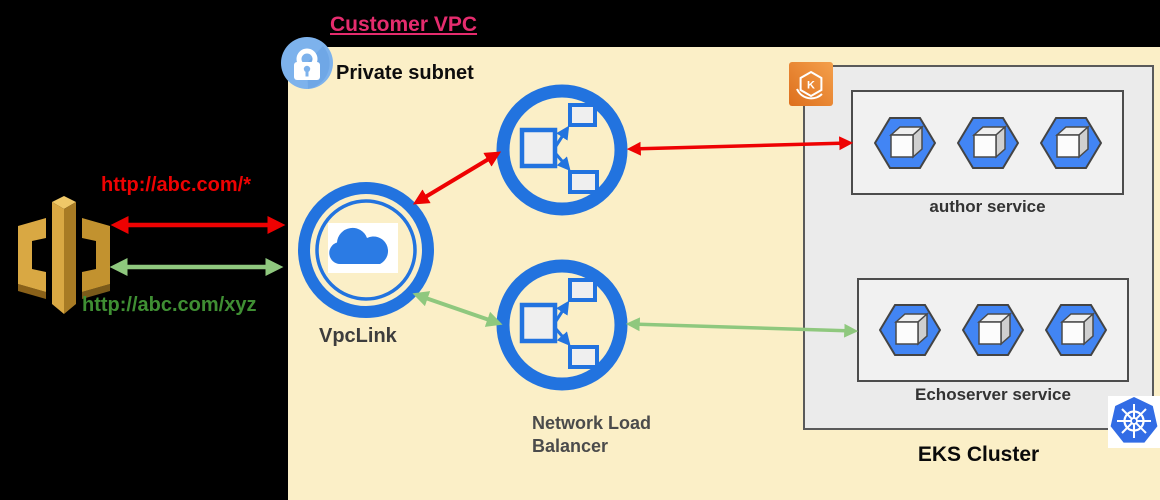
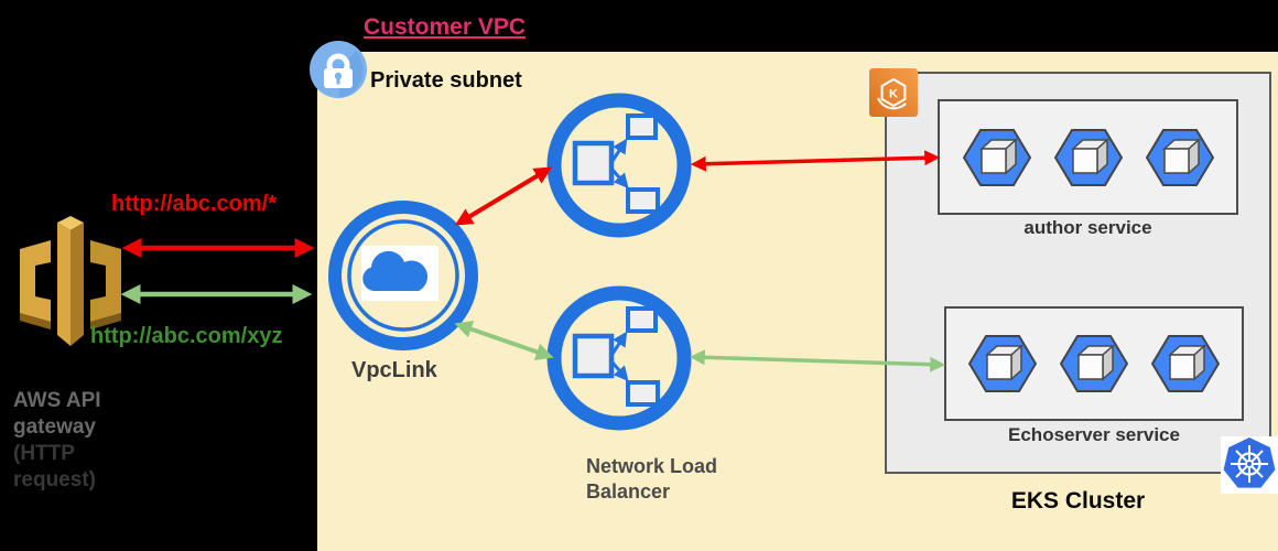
  Customer VPC
  Private subnet
  http://abc.com/*
  http://abc.com/xyz
+ AWS API
+ gateway
+ (HTTP
+ request)
  K
  author service
  Echoserver service
  EKS Cluster
  VpcLink
  Network Load
  Balancer
